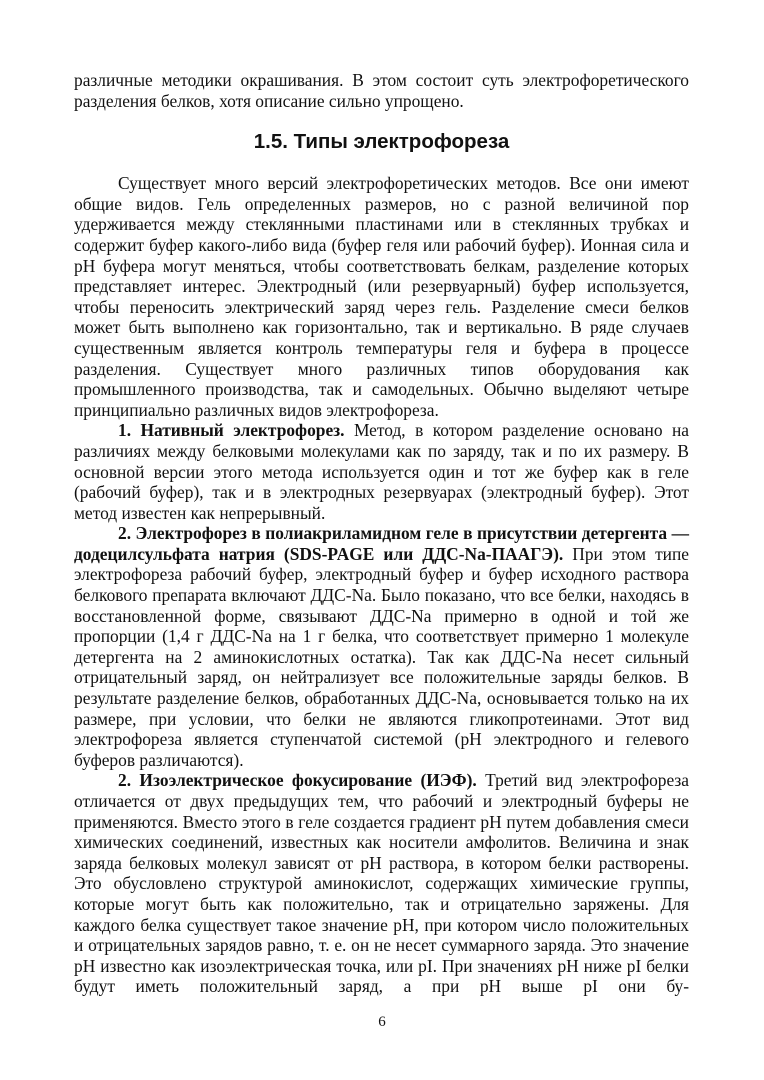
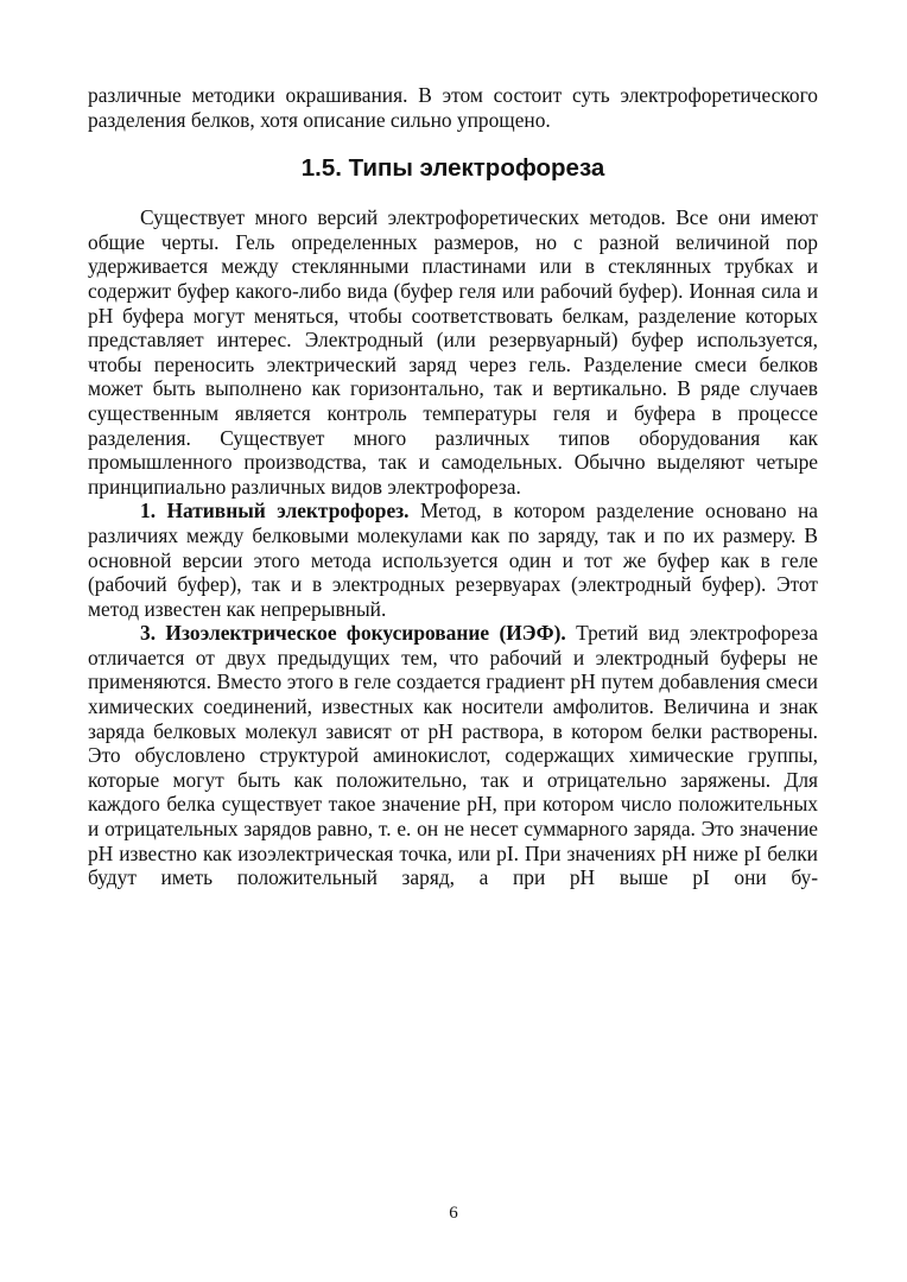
  различные методики окрашивания. В этом состоит суть электрофоретического разделения белков, хотя описание сильно упрощено.
  1.5. Типы электрофореза
- Существует много версий электрофоретических методов. Все они имеют общие видов. Гель определенных размеров, но с разной величиной пор удерживается между стеклянными пластинами или в стеклянных трубках и содержит буфер какого-либо вида (буфер геля или рабочий буфер). Ионная сила и pH буфера могут меняться, чтобы соответствовать белкам, разделение которых представляет интерес. Электродный (или резервуарный) буфер используется, чтобы переносить электрический заряд через гель. Разделение смеси белков может быть выполнено как горизонтально, так и вертикально. В ряде случаев существенным является контроль температуры геля и буфера в процессе разделения. Существует много различных типов оборудования как промышленного производства, так и самодельных. Обычно выделяют четыре принципиально различных видов электрофореза.
+ Существует много версий электрофоретических методов. Все они имеют общие черты. Гель определенных размеров, но с разной величиной пор удерживается между стеклянными пластинами или в стеклянных трубках и содержит буфер какого-либо вида (буфер геля или рабочий буфер). Ионная сила и pH буфера могут меняться, чтобы соответствовать белкам, разделение которых представляет интерес. Электродный (или резервуарный) буфер используется, чтобы переносить электрический заряд через гель. Разделение смеси белков может быть выполнено как горизонтально, так и вертикально. В ряде случаев существенным является контроль температуры геля и буфера в процессе разделения. Существует много различных типов оборудования как промышленного производства, так и самодельных. Обычно выделяют четыре принципиально различных видов электрофореза.
  1. Нативный электрофорез. Метод, в котором разделение основано на различиях между белковыми молекулами как по заряду, так и по их размеру. В основной версии этого метода используется один и тот же буфер как в геле (рабочий буфер), так и в электродных резервуарах (электродный буфер). Этот метод известен как непрерывный.
- 2. Электрофорез в полиакриламидном геле в присутствии детергента — додецилсульфата натрия (SDS-PAGE или ДДС-Na-ПААГЭ). При этом типе электрофореза рабочий буфер, электродный буфер и буфер исходного раствора белкового препарата включают ДДС-Na. Было показано, что все белки, находясь в восстановленной форме, связывают ДДС-Na примерно в одной и той же пропорции (1,4 г ДДС-Na на 1 г белка, что соответствует примерно 1 молекуле детергента на 2 аминокислотных остатка). Так как ДДС-Na несет сильный отрицательный заряд, он нейтрализует все положительные заряды белков. В результате разделение белков, обработанных ДДС-Na, основывается только на их размере, при условии, что белки не являются гликопротеинами. Этот вид электрофореза является ступенчатой системой (pH электродного и гелевого буферов различаются).
- 2. Изоэлектрическое фокусирование (ИЭФ). Третий вид электрофореза отличается от двух предыдущих тем, что рабочий и электродный буферы не применяются. Вместо этого в геле создается градиент pH путем добавления смеси химических соединений, известных как носители амфолитов. Величина и знак заряда белковых молекул зависят от pH раствора, в котором белки растворены. Это обусловлено структурой аминокислот, содержащих химические группы, которые могут быть как положительно, так и отрицательно заряжены. Для каждого белка существует такое значение pH, при котором число положительных и отрицательных зарядов равно, т. е. он не несет суммарного заряда. Это значение pH известно как изоэлектрическая точка, или pI. При значениях pH ниже pI белки будут иметь положительный заряд, а при pH выше pI они бу-
+ 3. Изоэлектрическое фокусирование (ИЭФ). Третий вид электрофореза отличается от двух предыдущих тем, что рабочий и электродный буферы не применяются. Вместо этого в геле создается градиент pH путем добавления смеси химических соединений, известных как носители амфолитов. Величина и знак заряда белковых молекул зависят от pH раствора, в котором белки растворены. Это обусловлено структурой аминокислот, содержащих химические группы, которые могут быть как положительно, так и отрицательно заряжены. Для каждого белка существует такое значение pH, при котором число положительных и отрицательных зарядов равно, т. е. он не несет суммарного заряда. Это значение pH известно как изоэлектрическая точка, или pI. При значениях pH ниже pI белки будут иметь положительный заряд, а при pH выше pI они бу-
  6
